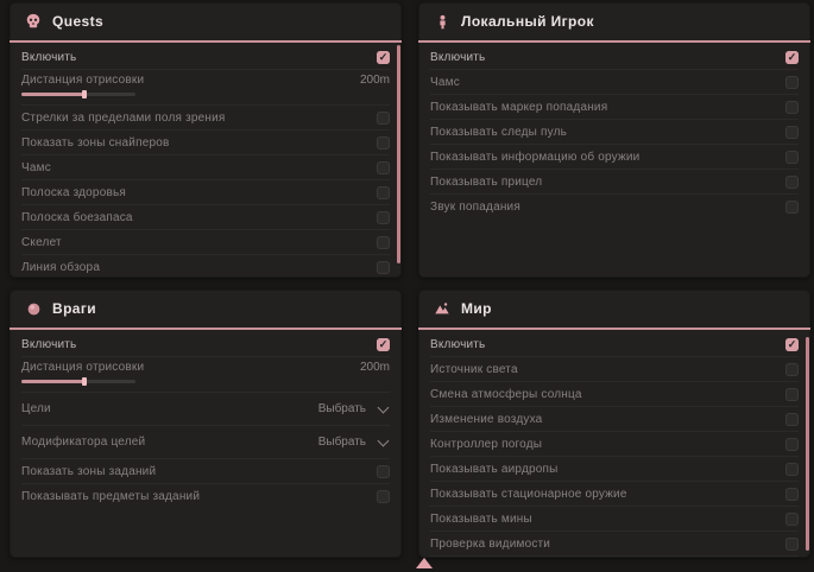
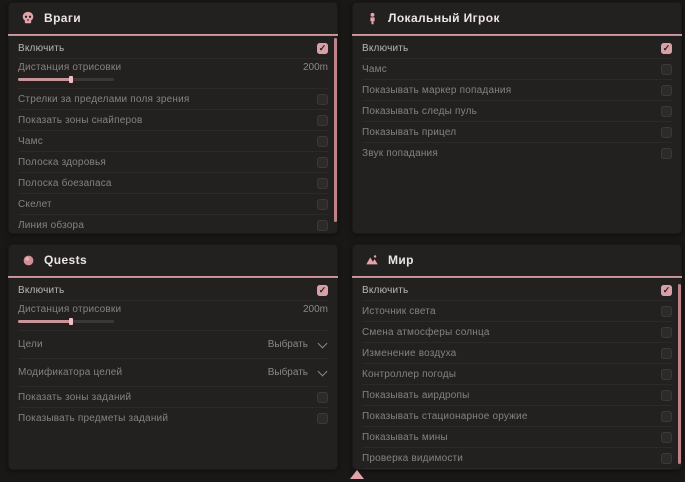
- Quests
+ Враги
  Включить
  ✓
  Дистанция отрисовки
  200m
  Стрелки за пределами поля зрения
  Показать зоны снайперов
  Чамс
  Полоска здоровья
  Полоска боезапаса
  Скелет
  Линия обзора
  Локальный Игрок
  Включить
  ✓
  Чамс
  Показывать маркер попадания
  Показывать следы пуль
- Показывать информацию об оружии
  Показывать прицел
  Звук попадания
- Враги
+ Quests
  Включить
  ✓
  Дистанция отрисовки
  200m
  Цели
  Выбрать
  Модификатора целей
  Выбрать
  Показать зоны заданий
  Показывать предметы заданий
  Мир
  Включить
  ✓
  Источник света
  Смена атмосферы солнца
  Изменение воздуха
  Контроллер погоды
  Показывать аирдропы
  Показывать стационарное оружие
  Показывать мины
  Проверка видимости
